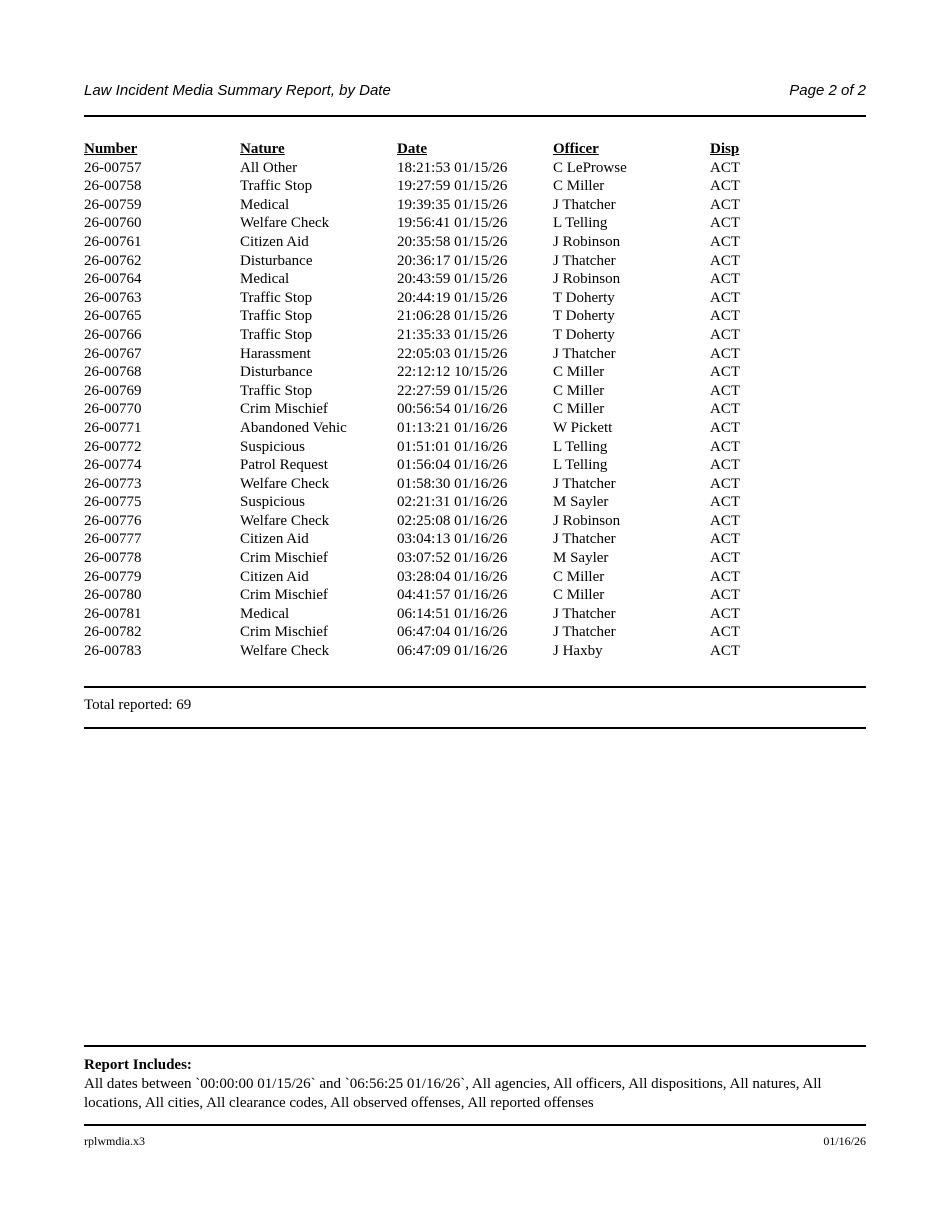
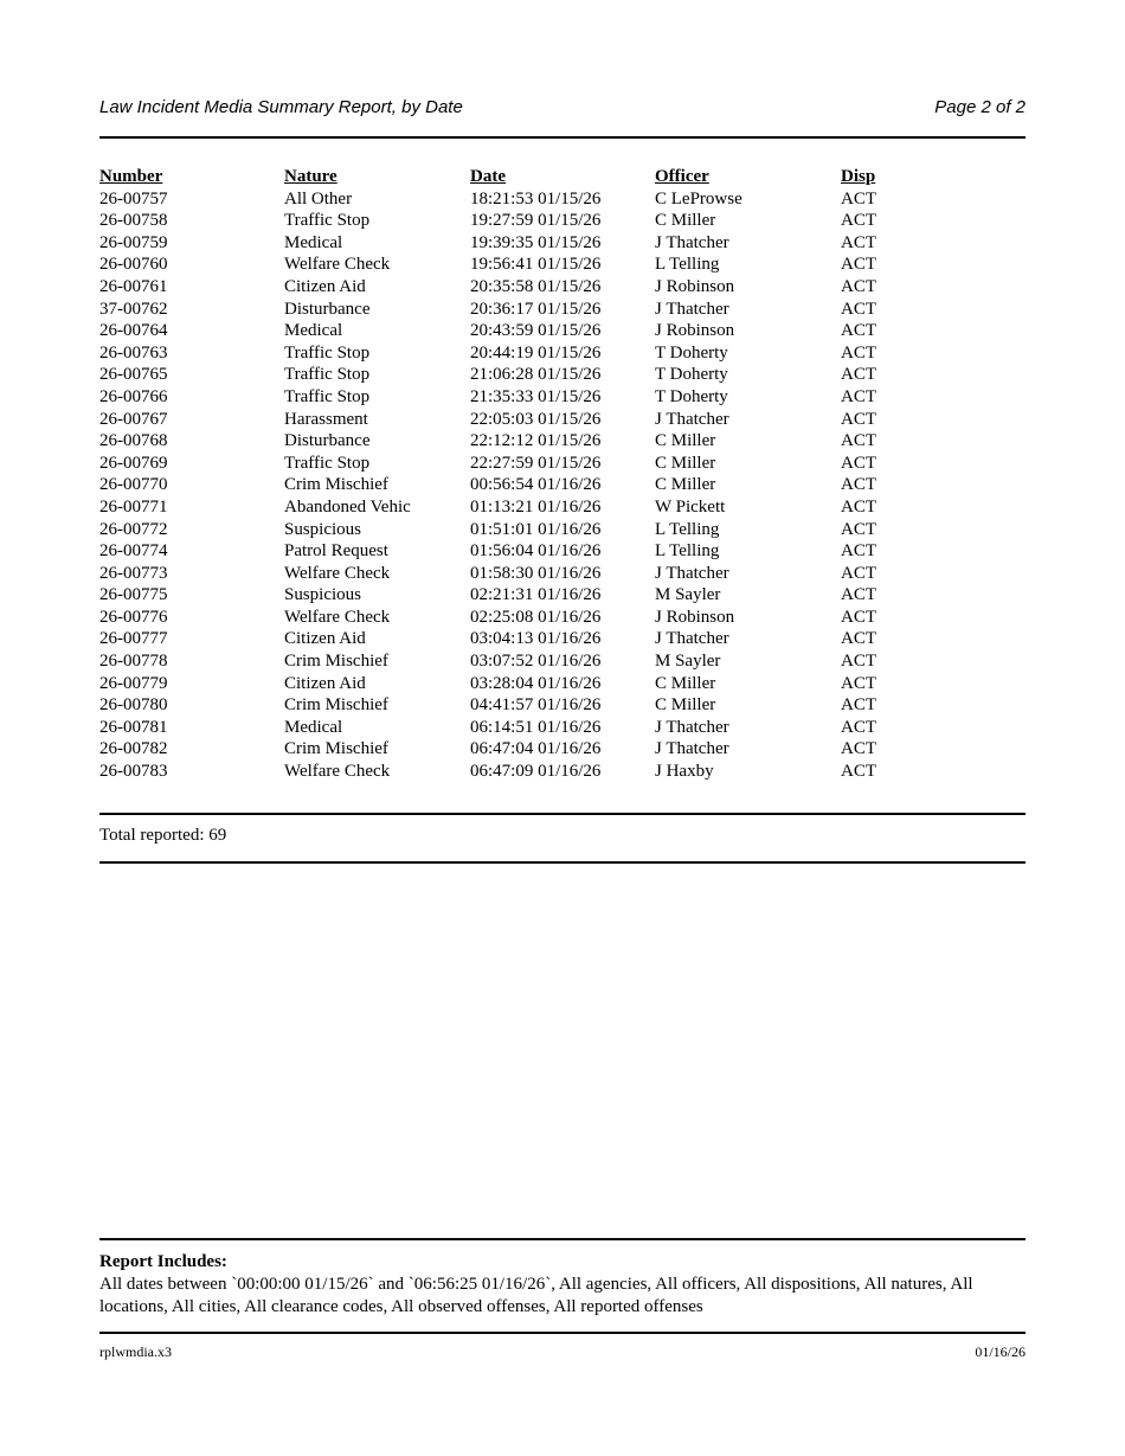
  Law Incident Media Summary Report, by Date
  Page 2 of 2
  Number
  Nature
  Date
  Officer
  Disp
  26-00757
  All Other
  18:21:53 01/15/26
  C LeProwse
  ACT
  26-00758
  Traffic Stop
  19:27:59 01/15/26
  C Miller
  ACT
  26-00759
  Medical
  19:39:35 01/15/26
  J Thatcher
  ACT
  26-00760
  Welfare Check
  19:56:41 01/15/26
  L Telling
  ACT
  26-00761
  Citizen Aid
  20:35:58 01/15/26
  J Robinson
  ACT
- 26-00762
+ 37-00762
  Disturbance
  20:36:17 01/15/26
  J Thatcher
  ACT
  26-00764
  Medical
  20:43:59 01/15/26
  J Robinson
  ACT
  26-00763
  Traffic Stop
  20:44:19 01/15/26
  T Doherty
  ACT
  26-00765
  Traffic Stop
  21:06:28 01/15/26
  T Doherty
  ACT
  26-00766
  Traffic Stop
  21:35:33 01/15/26
  T Doherty
  ACT
  26-00767
  Harassment
  22:05:03 01/15/26
  J Thatcher
  ACT
  26-00768
  Disturbance
- 22:12:12 10/15/26
+ 22:12:12 01/15/26
  C Miller
  ACT
  26-00769
  Traffic Stop
  22:27:59 01/15/26
  C Miller
  ACT
  26-00770
  Crim Mischief
  00:56:54 01/16/26
  C Miller
  ACT
  26-00771
  Abandoned Vehic
  01:13:21 01/16/26
  W Pickett
  ACT
  26-00772
  Suspicious
  01:51:01 01/16/26
  L Telling
  ACT
  26-00774
  Patrol Request
  01:56:04 01/16/26
  L Telling
  ACT
  26-00773
  Welfare Check
  01:58:30 01/16/26
  J Thatcher
  ACT
  26-00775
  Suspicious
  02:21:31 01/16/26
  M Sayler
  ACT
  26-00776
  Welfare Check
  02:25:08 01/16/26
  J Robinson
  ACT
  26-00777
  Citizen Aid
  03:04:13 01/16/26
  J Thatcher
  ACT
  26-00778
  Crim Mischief
  03:07:52 01/16/26
  M Sayler
  ACT
  26-00779
  Citizen Aid
  03:28:04 01/16/26
  C Miller
  ACT
  26-00780
  Crim Mischief
  04:41:57 01/16/26
  C Miller
  ACT
  26-00781
  Medical
  06:14:51 01/16/26
  J Thatcher
  ACT
  26-00782
  Crim Mischief
  06:47:04 01/16/26
  J Thatcher
  ACT
  26-00783
  Welfare Check
  06:47:09 01/16/26
  J Haxby
  ACT
  Total reported: 69
  Report Includes:
  All dates between `00:00:00 01/15/26` and `06:56:25 01/16/26`, All agencies, All officers, All dispositions, All natures, All locations, All cities, All clearance codes, All observed offenses, All reported offenses
  rplwmdia.x3
  01/16/26
